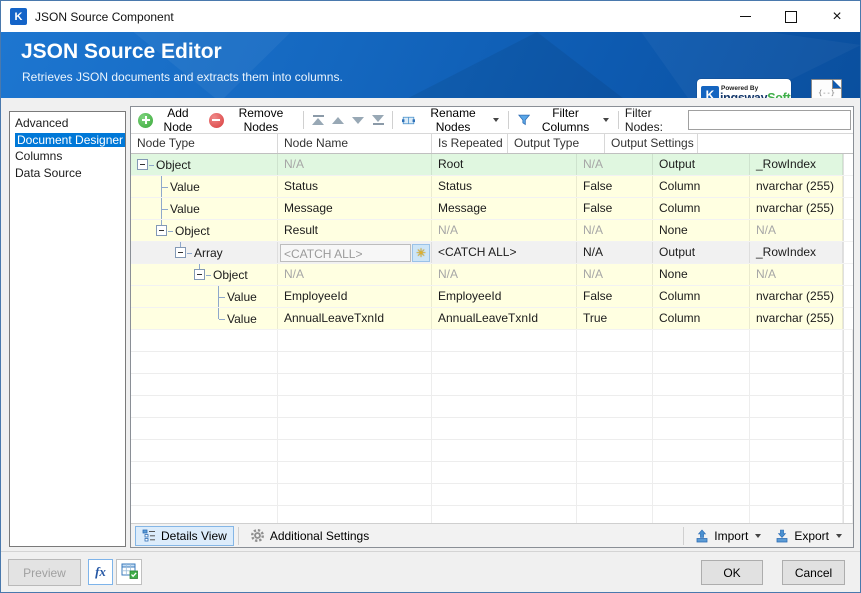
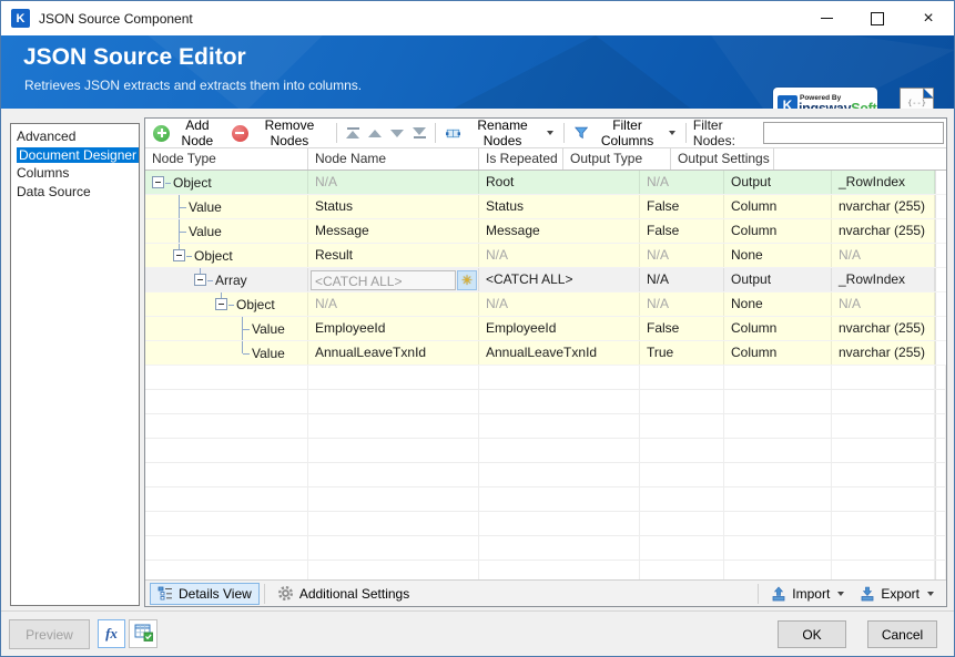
  K
  JSON Source Component
  JSON Source Editor
- Retrieves JSON documents and extracts them into columns.
+ Retrieves JSON extracts and extracts them into columns.
  K
  {--}
  Advanced
  Document Designer
  Columns
  Data Source
  Add Node
  Remove Nodes
  Rename Nodes
  Filter Columns
  Filter Nodes:
  Node Type
  Node Name
  Is Repeated
  Output Type
  Output Settings
  Object
  N/A
  Root
  N/A
  Output
  _RowIndex
  Value
  Status
  Status
  False
  Column
  nvarchar (255)
  Value
  Message
  Message
  False
  Column
  nvarchar (255)
  Object
  Result
  N/A
  N/A
  None
  N/A
  Array
  <CATCH ALL>
  <CATCH ALL>
  N/A
  Output
  _RowIndex
  Object
  N/A
  N/A
  N/A
  None
  N/A
  Value
  EmployeeId
  EmployeeId
  False
  Column
  nvarchar (255)
  Value
  AnnualLeaveTxnId
  AnnualLeaveTxnId
  True
  Column
  nvarchar (255)
  Details View
  Additional Settings
  Import
  Export
  Preview
  fx
  OK
  Cancel
